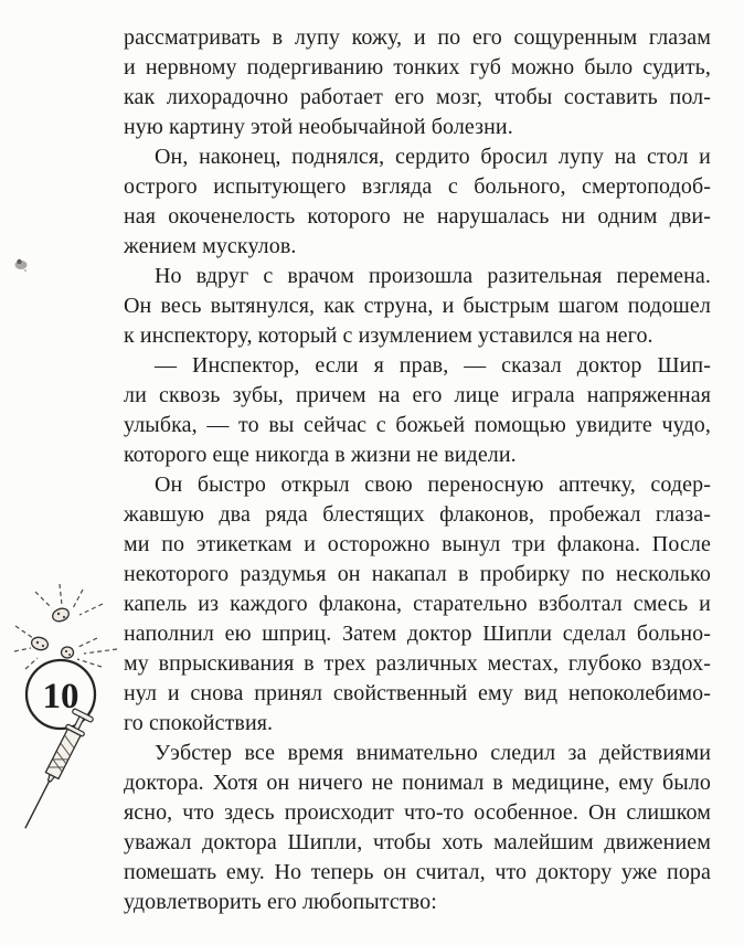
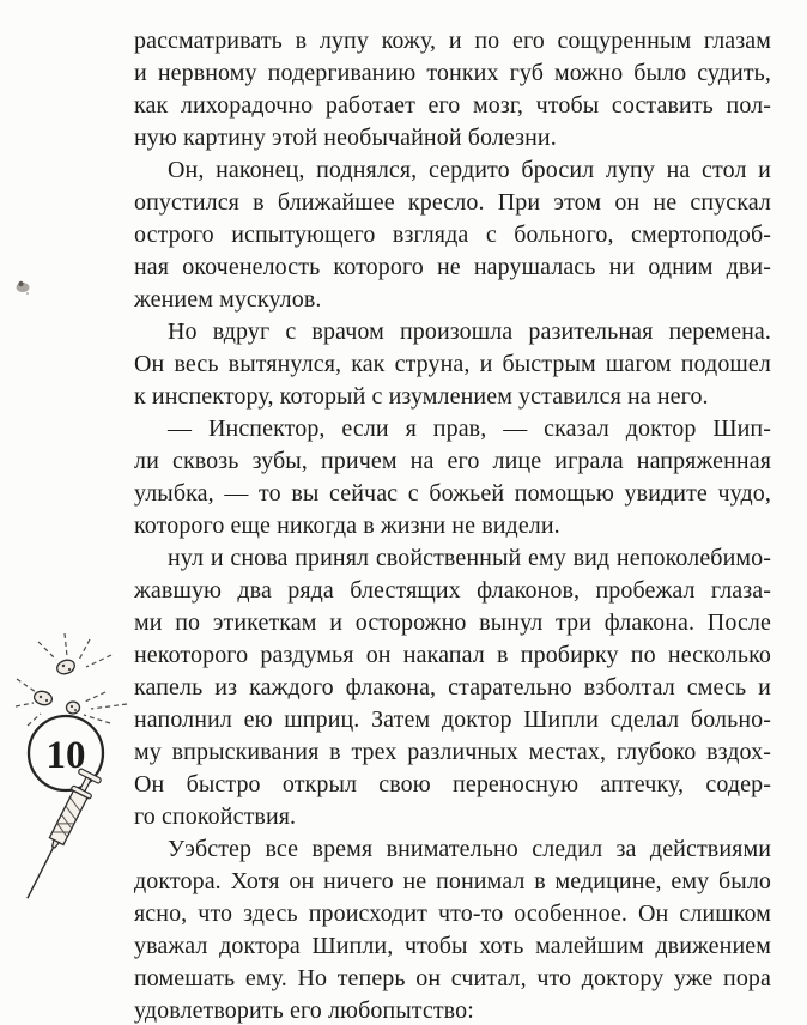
  10
  рассматривать в лупу кожу, и по его сощуренным глазам
  и нервному подергиванию тонких губ можно было судить,
  как лихорадочно работает его мозг, чтобы составить пол-
  ную картину этой необычайной болезни.
  Он, наконец, поднялся, сердито бросил лупу на стол и
+ опустился в ближайшее кресло. При этом он не спускал
  острого испытующего взгляда с больного, смертоподоб-
  ная окоченелость которого не нарушалась ни одним дви-
  жением мускулов.
  Но вдруг с врачом произошла разительная перемена.
  Он весь вытянулся, как струна, и быстрым шагом подошел
  к инспектору, который с изумлением уставился на него.
  — Инспектор, если я прав, — сказал доктор Шип-
  ли сквозь зубы, причем на его лице играла напряженная
  улыбка, — то вы сейчас с божьей помощью увидите чудо,
  которого еще никогда в жизни не видели.
- Он быстро открыл свою переносную аптечку, содер-
+ нул и снова принял свойственный ему вид непоколебимо-
  жавшую два ряда блестящих флаконов, пробежал глаза-
  ми по этикеткам и осторожно вынул три флакона. После
  некоторого раздумья он накапал в пробирку по несколько
  капель из каждого флакона, старательно взболтал смесь и
  наполнил ею шприц. Затем доктор Шипли сделал больно-
  му впрыскивания в трех различных местах, глубоко вздох-
- нул и снова принял свойственный ему вид непоколебимо-
+ Он быстро открыл свою переносную аптечку, содер-
  го спокойствия.
  Уэбстер все время внимательно следил за действиями
  доктора. Хотя он ничего не понимал в медицине, ему было
  ясно, что здесь происходит что-то особенное. Он слишком
  уважал доктора Шипли, чтобы хоть малейшим движением
  помешать ему. Но теперь он считал, что доктору уже пора
  удовлетворить его любопытство:
